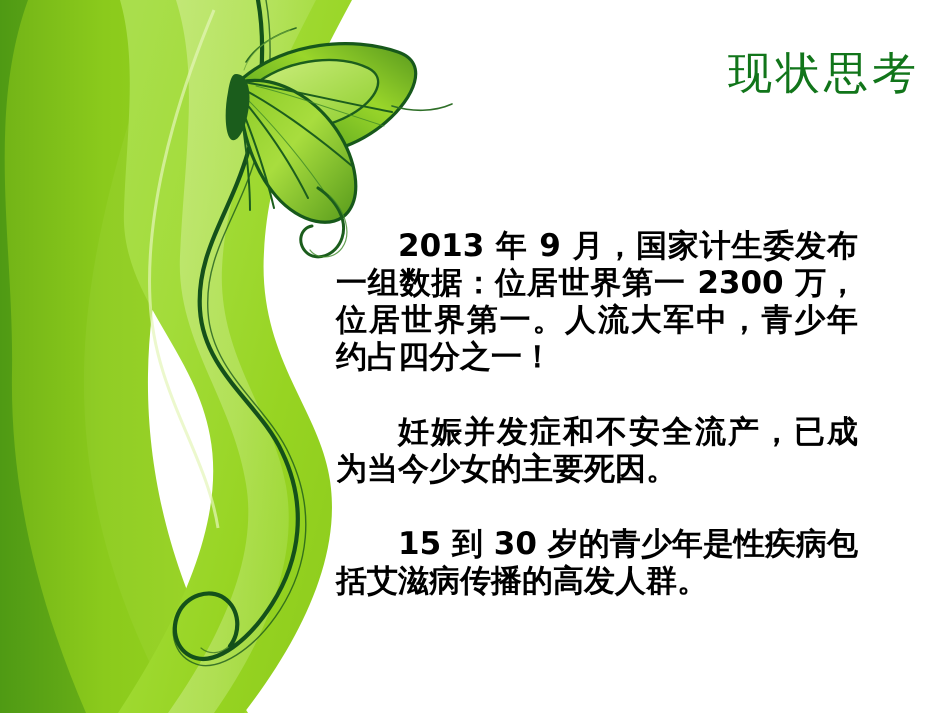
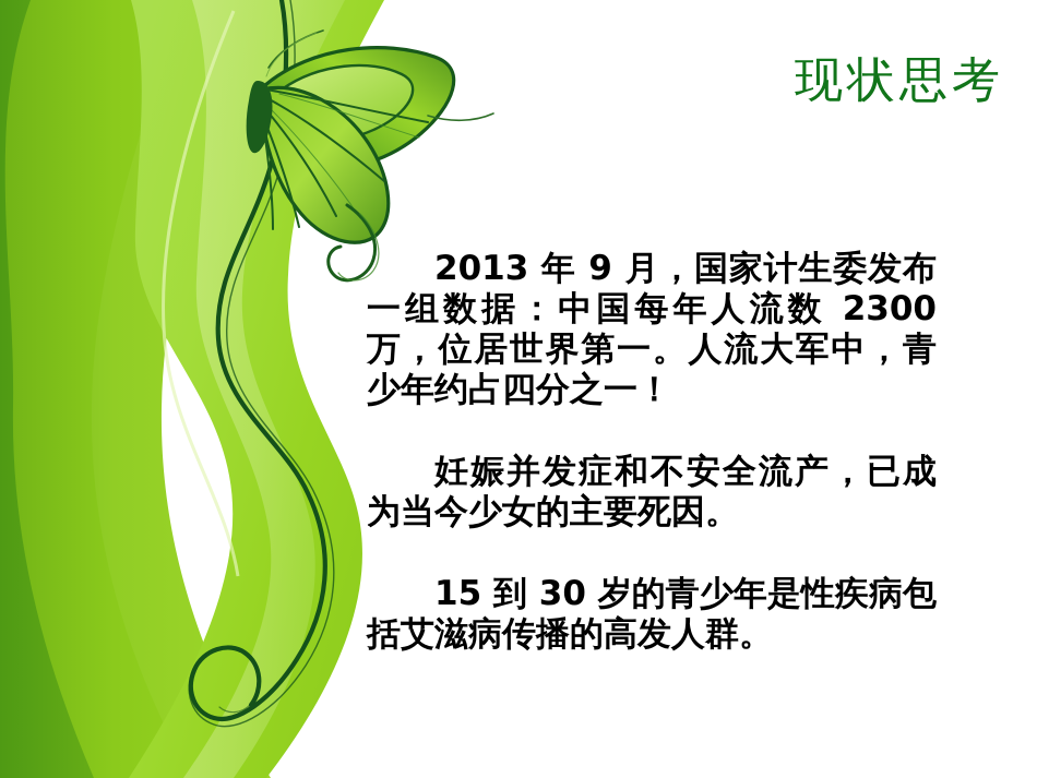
  现状思考
- 2013 年 9 月，国家计生委发布一组数据：位居世界第一 2300 万，位居世界第一。人流大军中，青少年约占四分之一！
+ 2013 年 9 月，国家计生委发布一组数据：中国每年人流数 2300 万，位居世界第一。人流大军中，青少年约占四分之一！
  妊娠并发症和不安全流产，已成为当今少女的主要死因。
  15 到 30 岁的青少年是性疾病包括艾滋病传播的高发人群。
